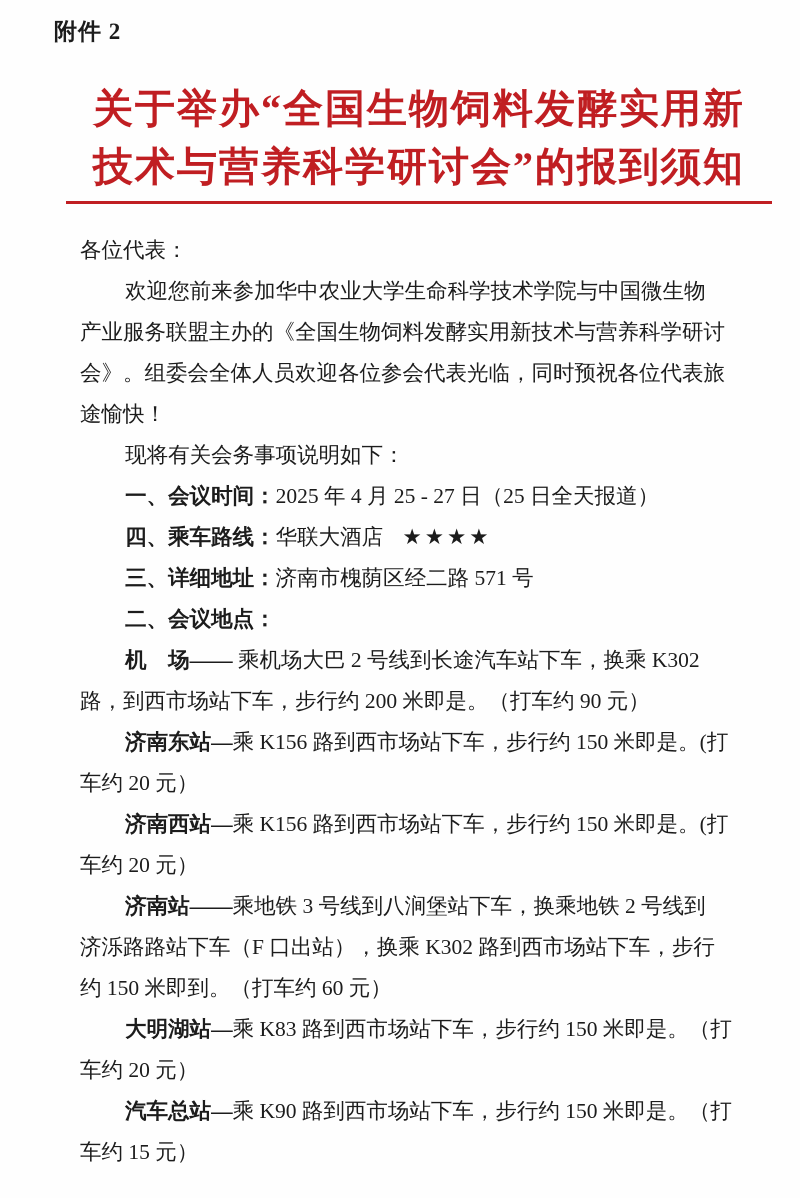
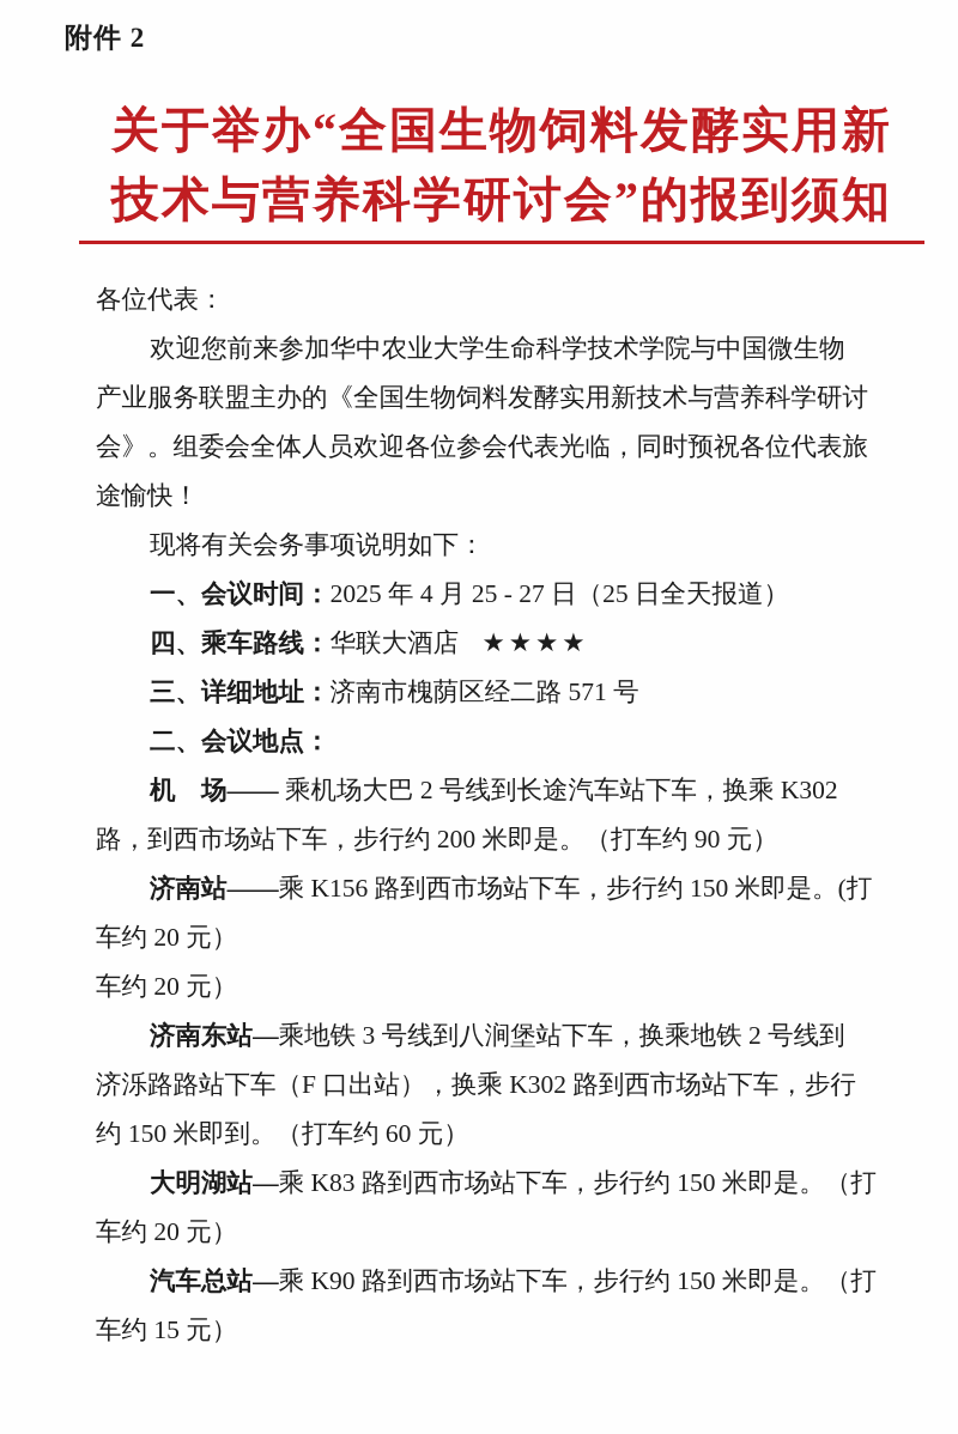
  附件 2
  关于举办“全国生物饲料发酵实用新
  技术与营养科学研讨会”的报到须知
  各位代表：
  欢迎您前来参加华中农业大学生命科学技术学院与中国微生物
  产业服务联盟主办的《全国生物饲料发酵实用新技术与营养科学研讨
  会》。组委会全体人员欢迎各位参会代表光临，同时预祝各位代表旅
  途愉快！
  现将有关会务事项说明如下：
  一、会议时间：2025 年 4 月 25 - 27 日（25 日全天报道）
  四、乘车路线：华联大酒店 ★★★★
  三、详细地址：济南市槐荫区经二路 571 号
  二、会议地点：
  机 场—— 乘机场大巴 2 号线到长途汽车站下车，换乘 K302
  路，到西市场站下车，步行约 200 米即是。（打车约 90 元）
- 济南东站—乘 K156 路到西市场站下车，步行约 150 米即是。(打
+ 济南站——乘 K156 路到西市场站下车，步行约 150 米即是。(打
  车约 20 元）
- 济南西站—乘 K156 路到西市场站下车，步行约 150 米即是。(打
  车约 20 元）
- 济南站——乘地铁 3 号线到八涧堡站下车，换乘地铁 2 号线到
+ 济南东站—乘地铁 3 号线到八涧堡站下车，换乘地铁 2 号线到
  济泺路路站下车（F 口出站），换乘 K302 路到西市场站下车，步行
  约 150 米即到。（打车约 60 元）
  大明湖站—乘 K83 路到西市场站下车，步行约 150 米即是。（打
  车约 20 元）
  汽车总站—乘 K90 路到西市场站下车，步行约 150 米即是。（打
  车约 15 元）
